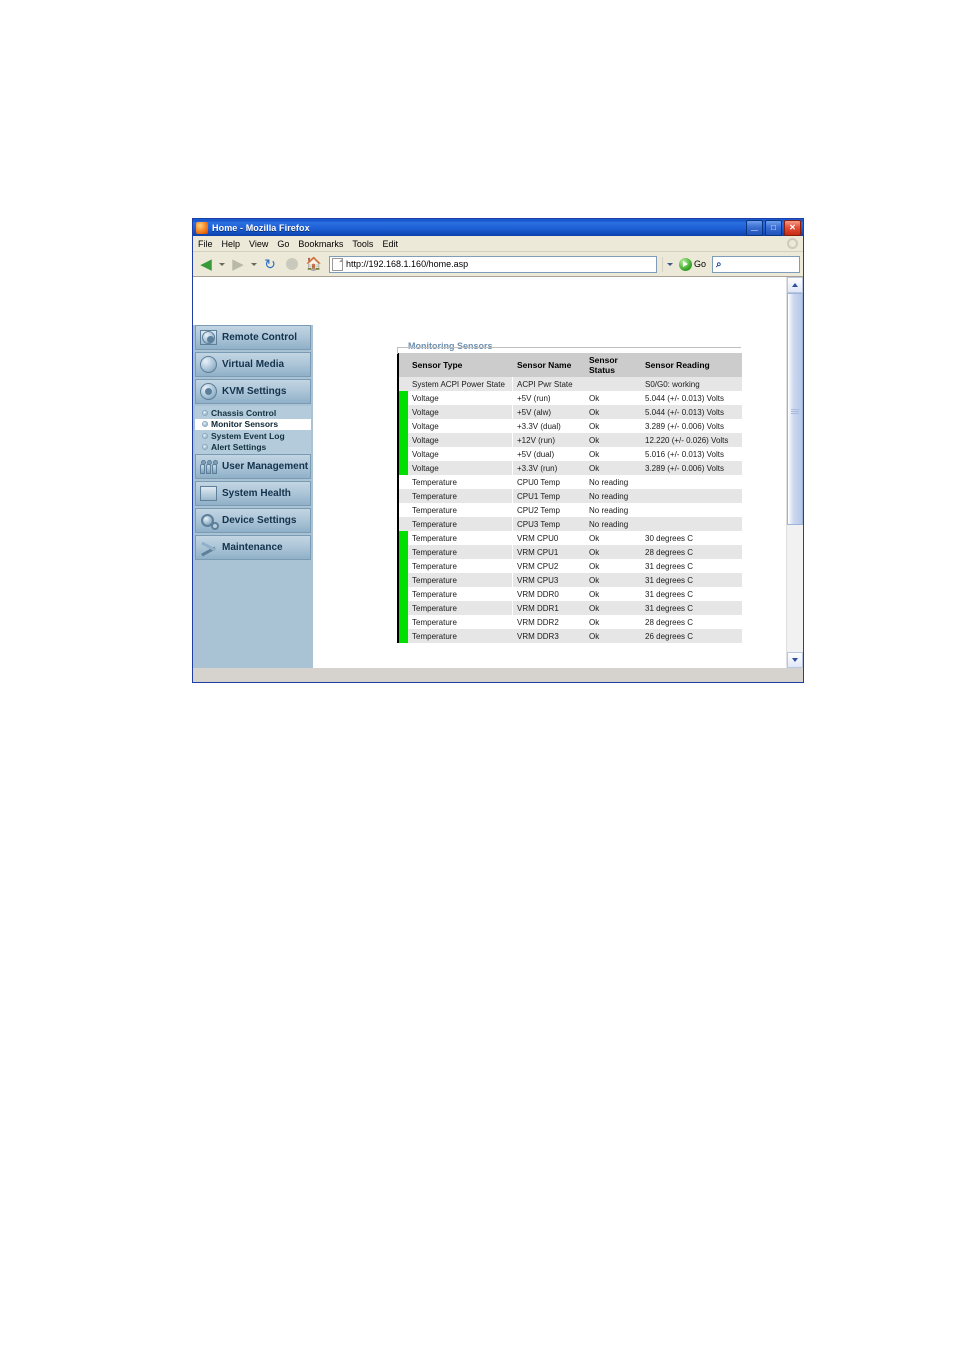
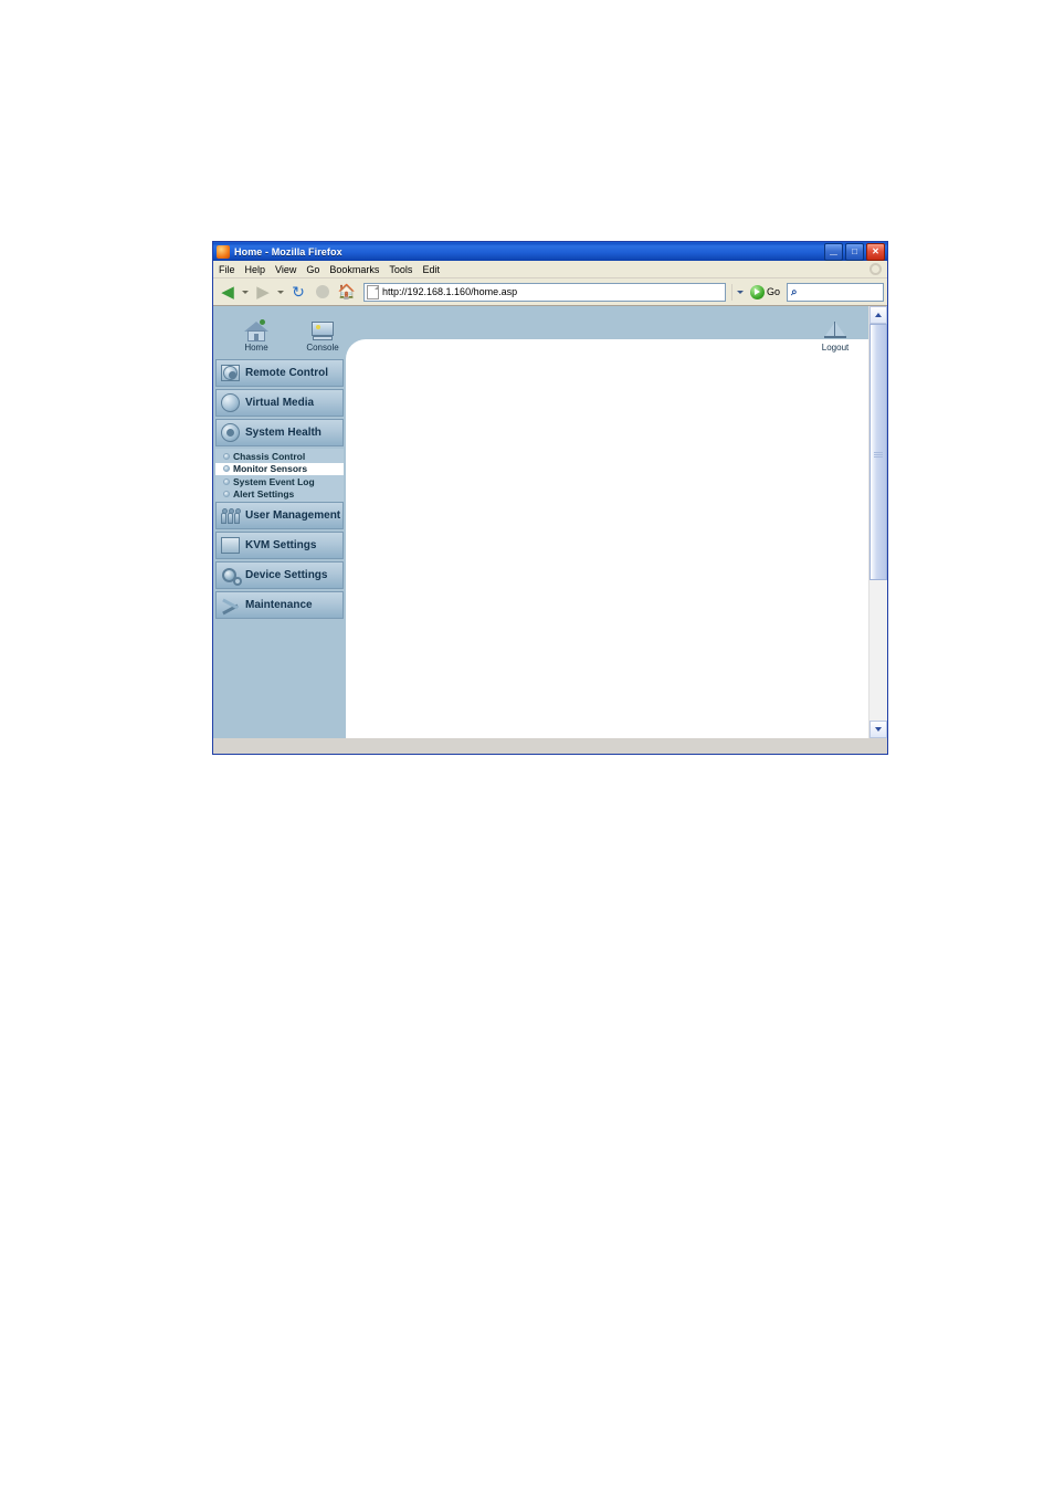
  Home - Mozilla Firefox
  _
  □
  ✕
  File
  Help
  View
  Go
  Bookmarks
  Tools
  Edit
  ◀
  ▶
  ↻
  🏠
  http://192.168.1.160/home.asp
  Go
  ⌕
+ Home
+ Console
+ Logout
  Remote Control
  Virtual Media
- KVM Settings
+ System Health
  Chassis Control
  Monitor Sensors
  System Event Log
  Alert Settings
  User Management
- System Health
+ KVM Settings
  Device Settings
  Maintenance
- Monitoring Sensors
- 	Sensor Type	Sensor Name	Sensor Status	Sensor Reading
- 	System ACPI Power State	ACPI Pwr State		S0/G0: working
- 	Voltage	+5V (run)	Ok	5.044 (+/- 0.013) Volts
- 	Voltage	+5V (alw)	Ok	5.044 (+/- 0.013) Volts
- 	Voltage	+3.3V (dual)	Ok	3.289 (+/- 0.006) Volts
- 	Voltage	+12V (run)	Ok	12.220 (+/- 0.026) Volts
- 	Voltage	+5V (dual)	Ok	5.016 (+/- 0.013) Volts
- 	Voltage	+3.3V (run)	Ok	3.289 (+/- 0.006) Volts
- 	Temperature	CPU0 Temp	No reading
- 	Temperature	CPU1 Temp	No reading
- 	Temperature	CPU2 Temp	No reading
- 	Temperature	CPU3 Temp	No reading
- 	Temperature	VRM CPU0	Ok	30 degrees C
- 	Temperature	VRM CPU1	Ok	28 degrees C
- 	Temperature	VRM CPU2	Ok	31 degrees C
- 	Temperature	VRM CPU3	Ok	31 degrees C
- 	Temperature	VRM DDR0	Ok	31 degrees C
- 	Temperature	VRM DDR1	Ok	31 degrees C
- 	Temperature	VRM DDR2	Ok	28 degrees C
- 	Temperature	VRM DDR3	Ok	26 degrees C
